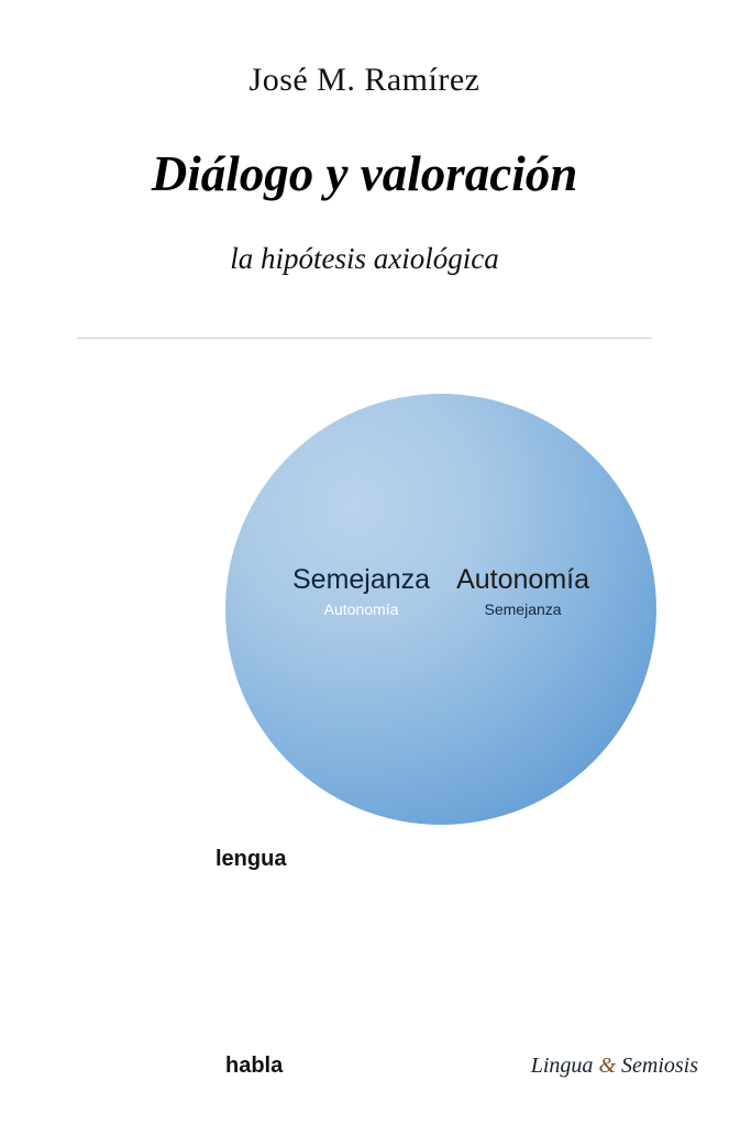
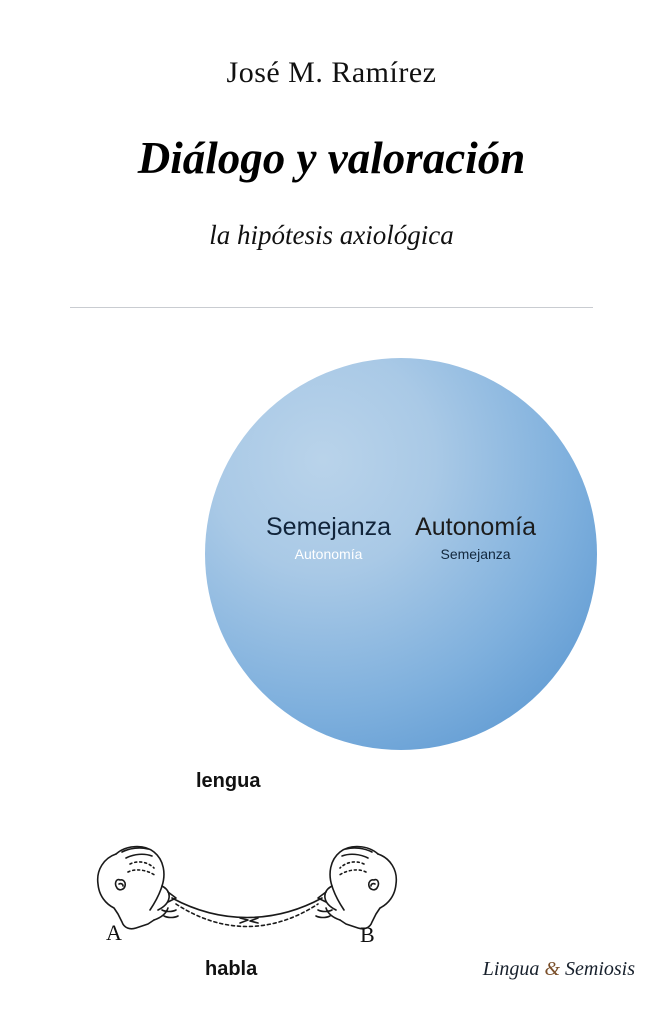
  José M. Ramírez
  Diálogo y valoración
  la hipótesis axiológica
  Semejanza
  Autonomía
  Autonomía
  Semejanza
  lengua
+ A
+ B
  habla
  Lingua & Semiosis
